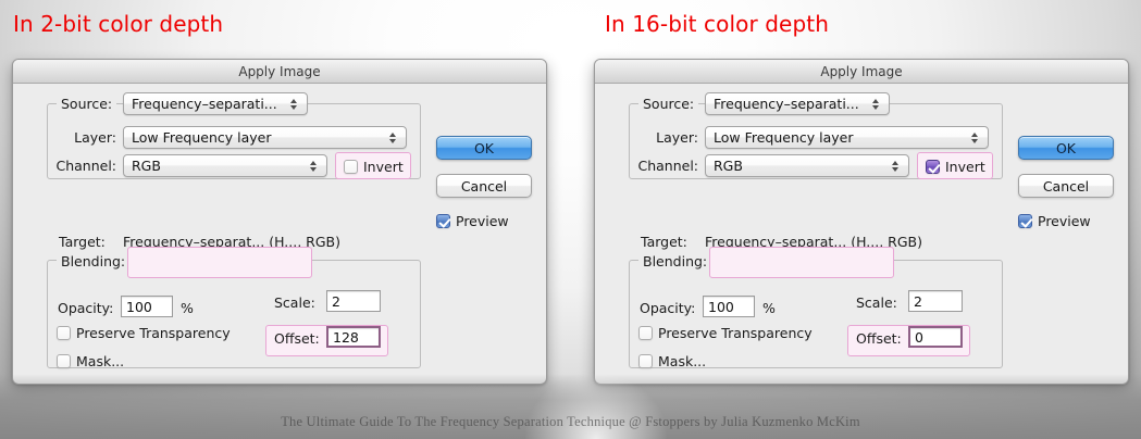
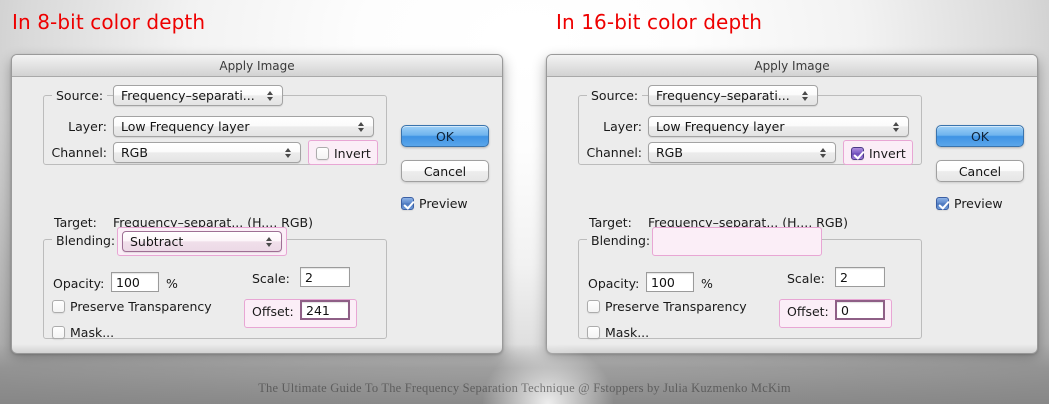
- In 2-bit color depth
+ In 8-bit color depth
  In 16-bit color depth
  Apply Image
  Source:
  Frequency–separati...
  Layer:
  Low Frequency layer
  Channel:
  RGB
  Invert
  OK
  Cancel
  Preview
  Target:
  Frequency–separat... (H..., RGB)
  Blending:
+ Subtract
  Opacity:
  100
  %
  Scale:
  2
  Offset:
- 128
+ 241
  Preserve Transparency
  Mask...
  Apply Image
  Source:
  Frequency–separati...
  Layer:
  Low Frequency layer
  Channel:
  RGB
  Invert
  OK
  Cancel
  Preview
  Target:
  Frequency–separat... (H..., RGB)
  Blending:
  Opacity:
  100
  %
  Scale:
  2
  Offset:
  0
  Preserve Transparency
  Mask...
  The Ultimate Guide To The Frequency Separation Technique @ Fstoppers by Julia Kuzmenko McKim
